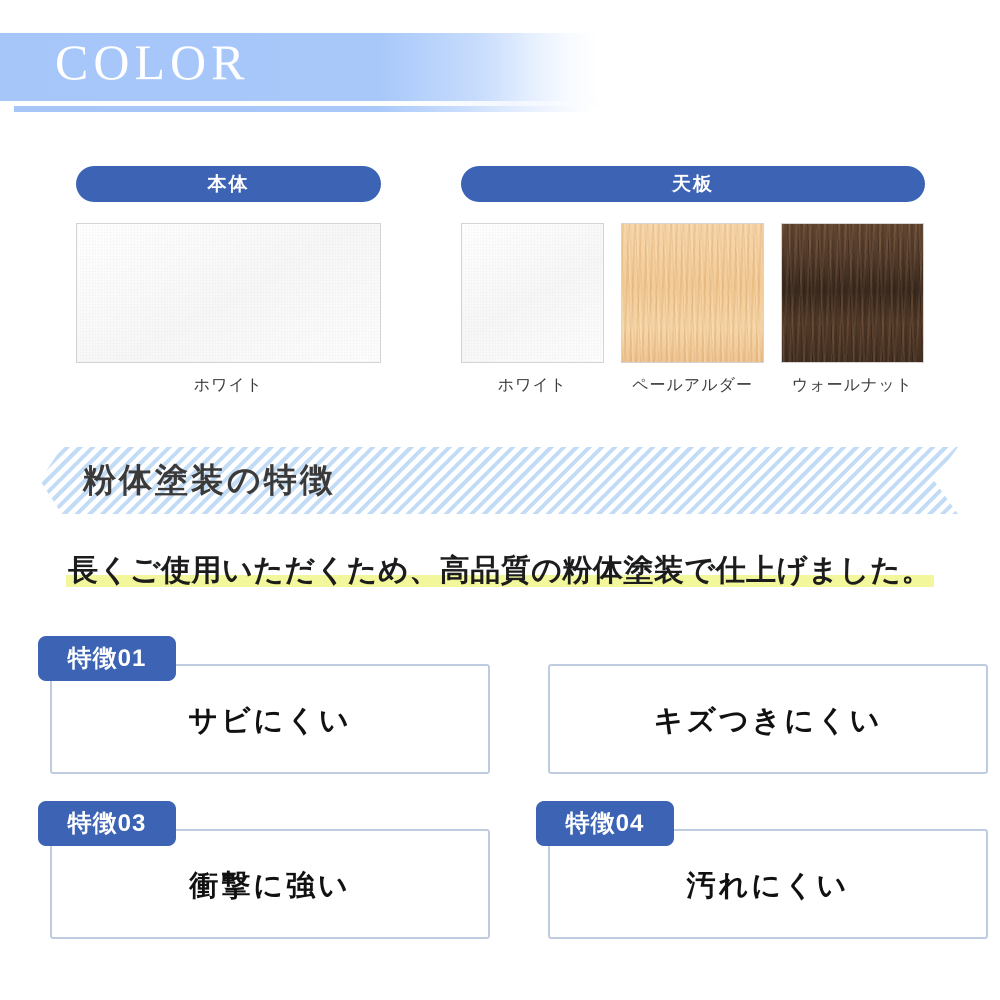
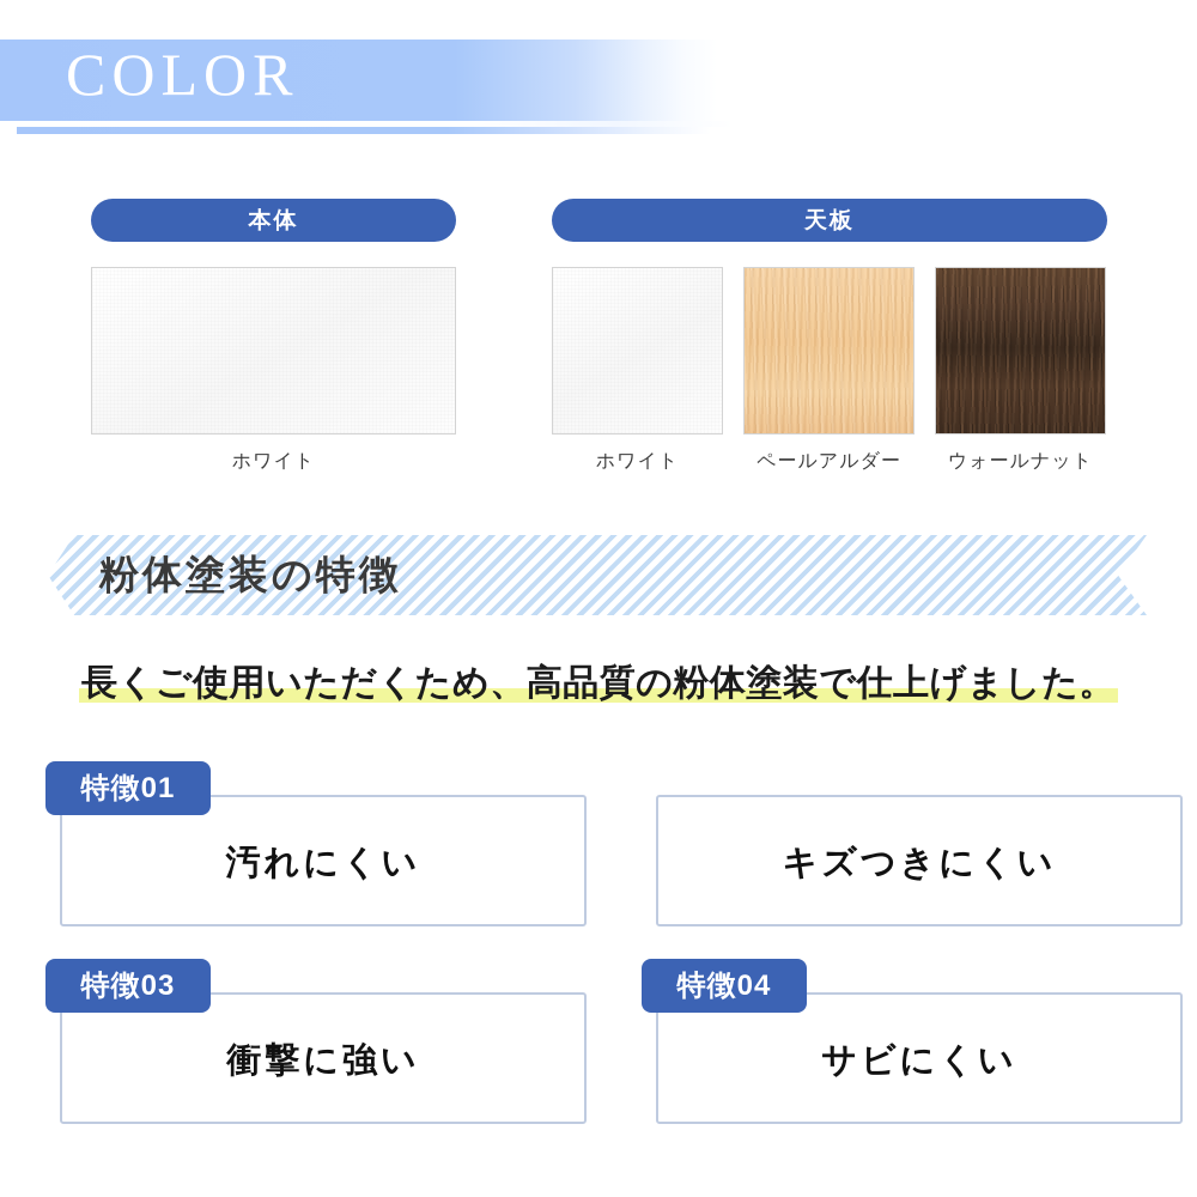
  COLOR
  本体
  ホワイト
  天板
  ホワイト
  ペールアルダー
  ウォールナット
  粉体塗装の特徴
  長くご使用いただくため、高品質の粉体塗装で仕上げました。
- サビにくい
+ 汚れにくい
  特徴01
  キズつきにくい
  衝撃に強い
  特徴03
- 汚れにくい
+ サビにくい
  特徴04
